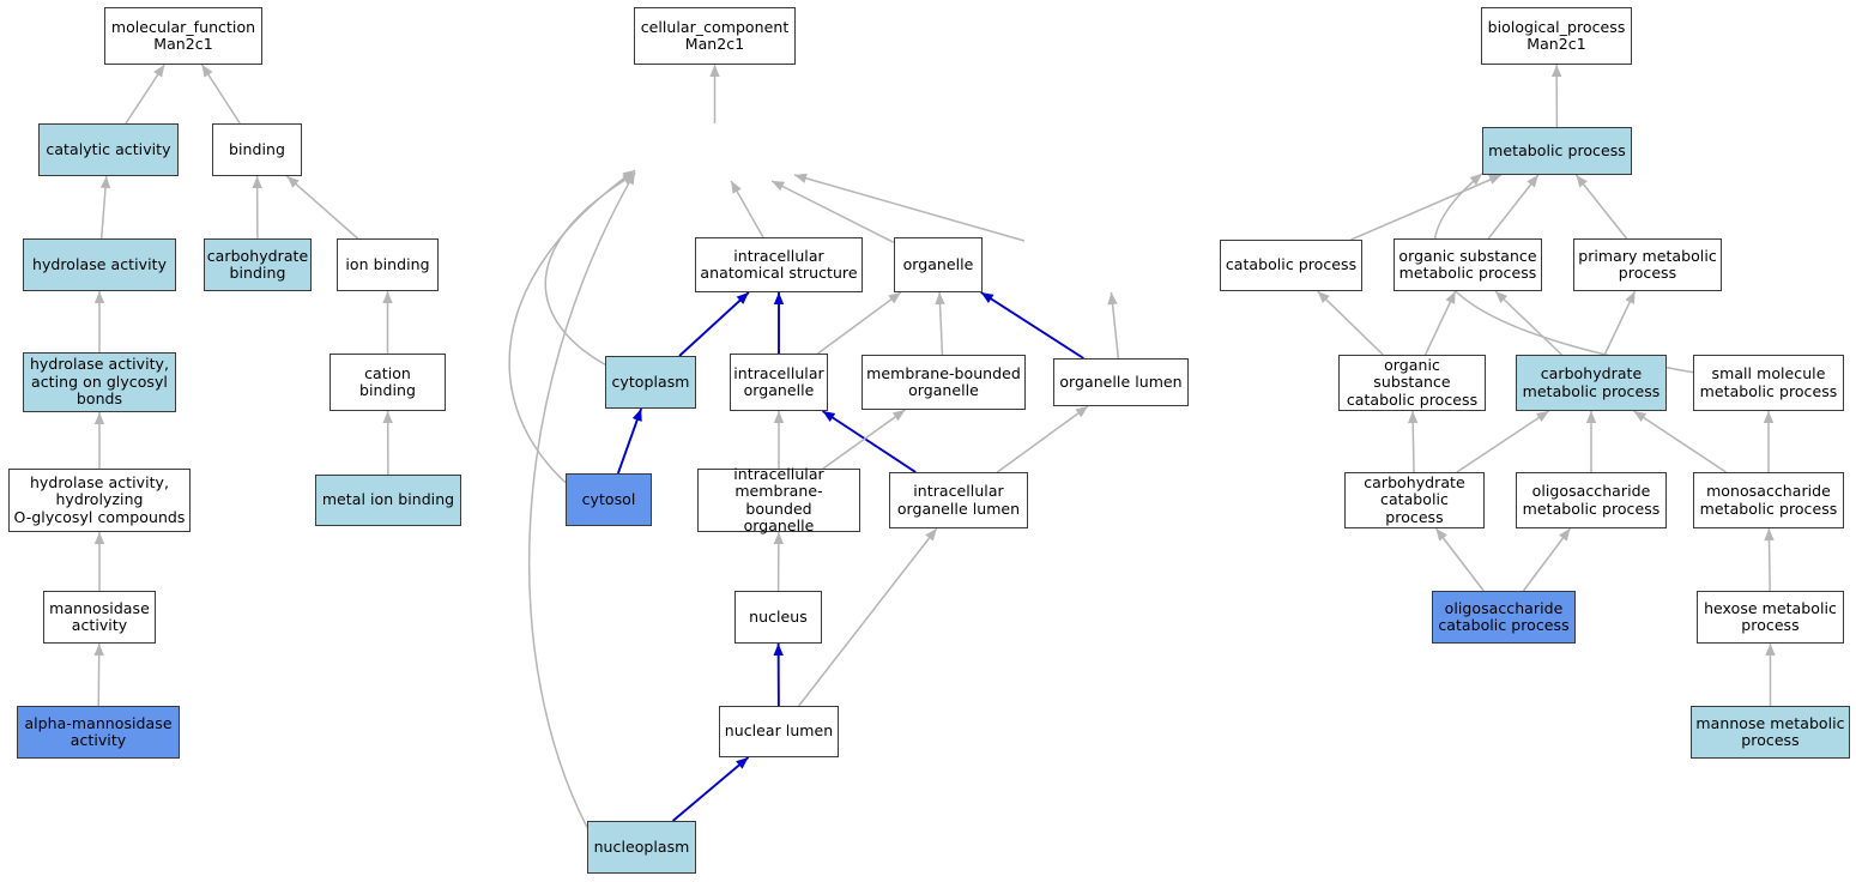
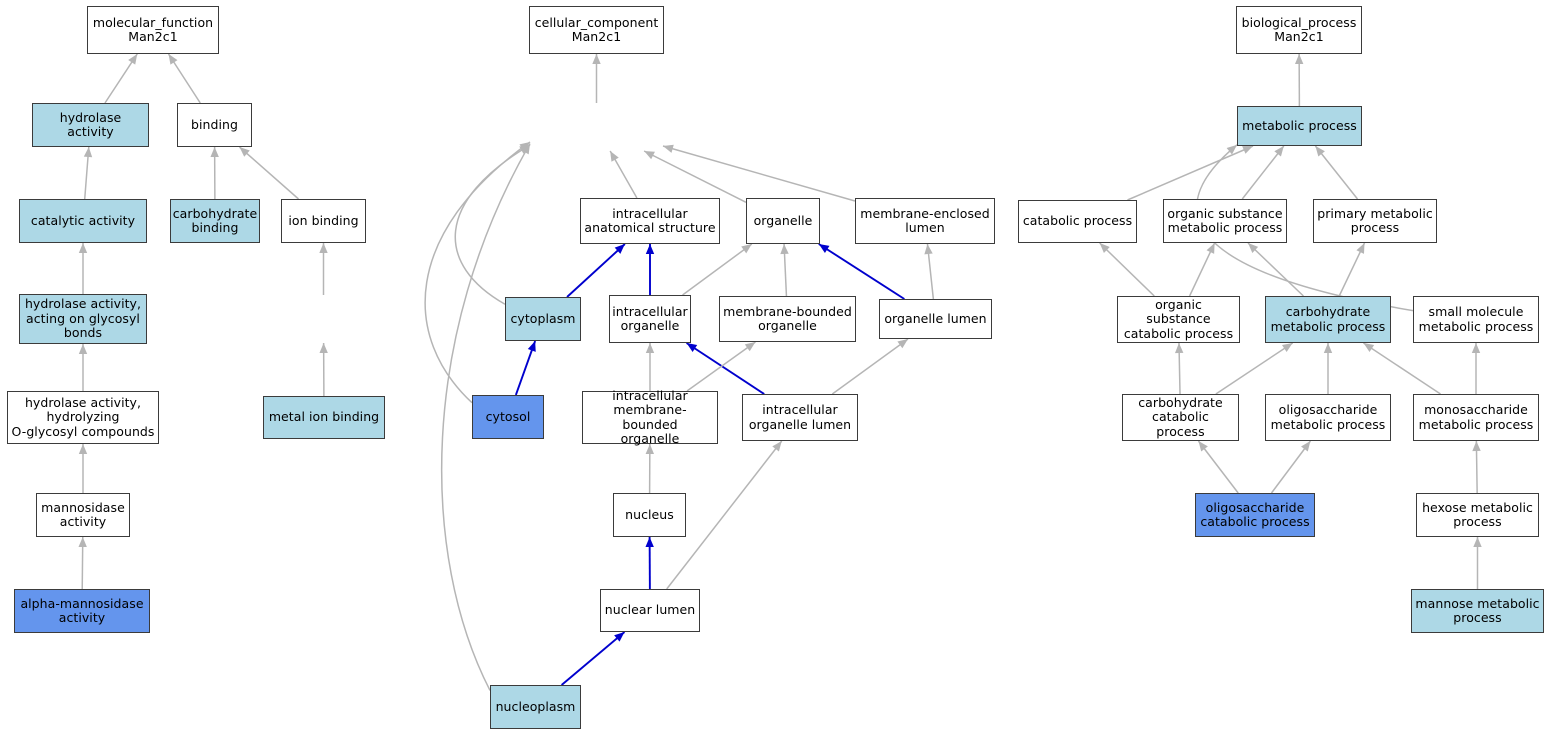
  molecular_function
  Man2c1
- catalytic activity
+ hydrolase activity
  binding
- hydrolase activity
+ catalytic activity
  carbohydrate
  binding
  ion binding
  hydrolase activity,
  acting on glycosyl
  bonds
- cation binding
  hydrolase activity,
  hydrolyzing
  O-glycosyl compounds
  metal ion binding
  mannosidase
  activity
  alpha-mannosidase
  activity
  cellular_component
  Man2c1
  intracellular
  anatomical structure
  organelle
+ membrane-enclosed
+ lumen
  cytoplasm
  intracellular
  organelle
  membrane-bounded
  organelle
  organelle lumen
  cytosol
  intracellular
  membrane-bounded
  organelle
  intracellular
  organelle lumen
  nucleus
  nuclear lumen
  nucleoplasm
  biological_process
  Man2c1
  metabolic process
  catabolic process
  organic substance
  metabolic process
  primary metabolic
  process
  organic substance
  catabolic process
  carbohydrate
  metabolic process
  small molecule
  metabolic process
  carbohydrate
  catabolic process
  oligosaccharide
  metabolic process
  monosaccharide
  metabolic process
  oligosaccharide
  catabolic process
  hexose metabolic
  process
  mannose metabolic
  process
